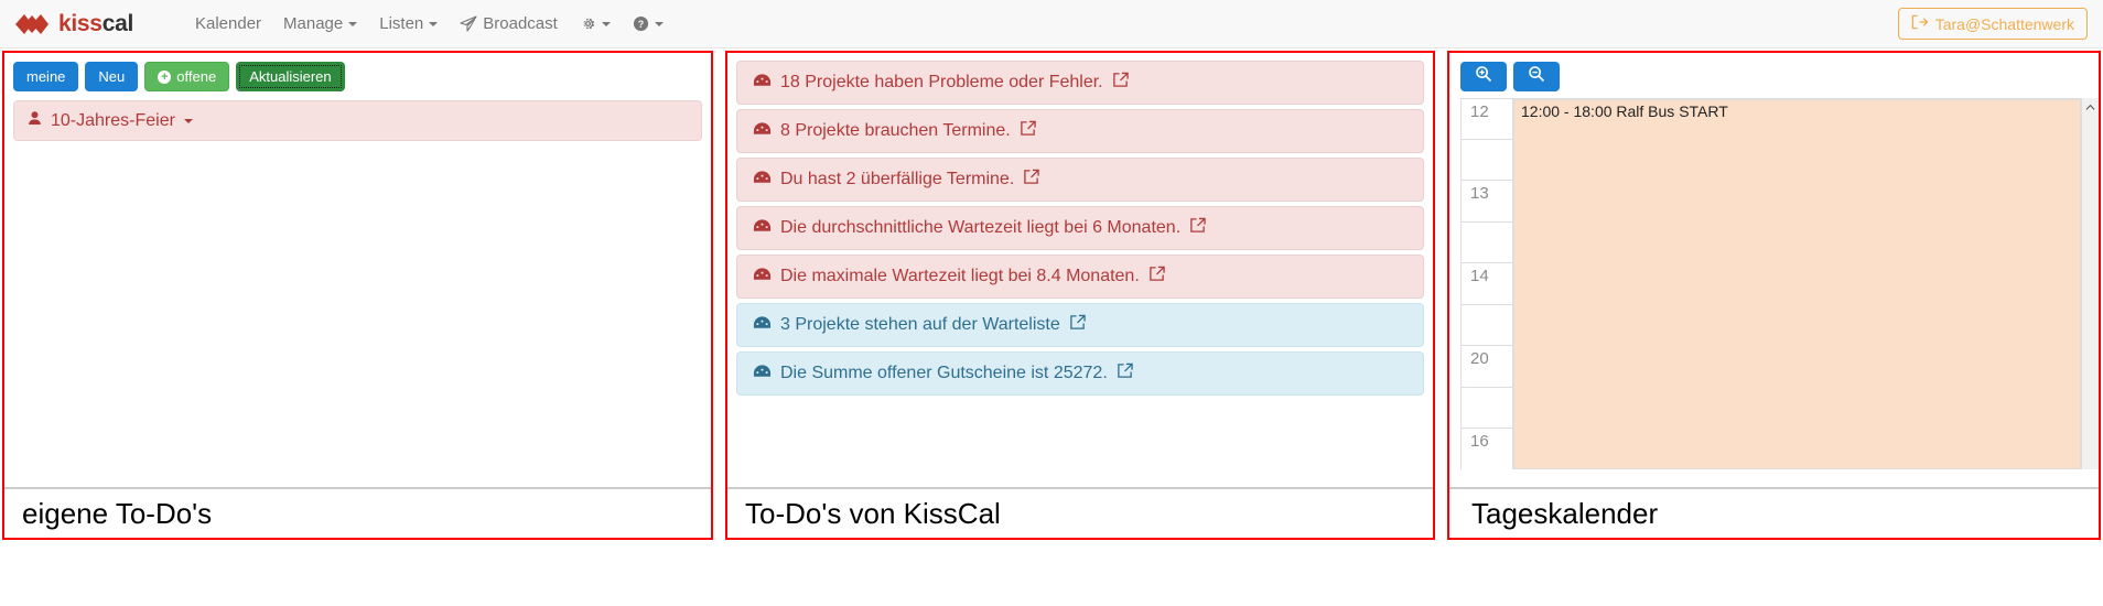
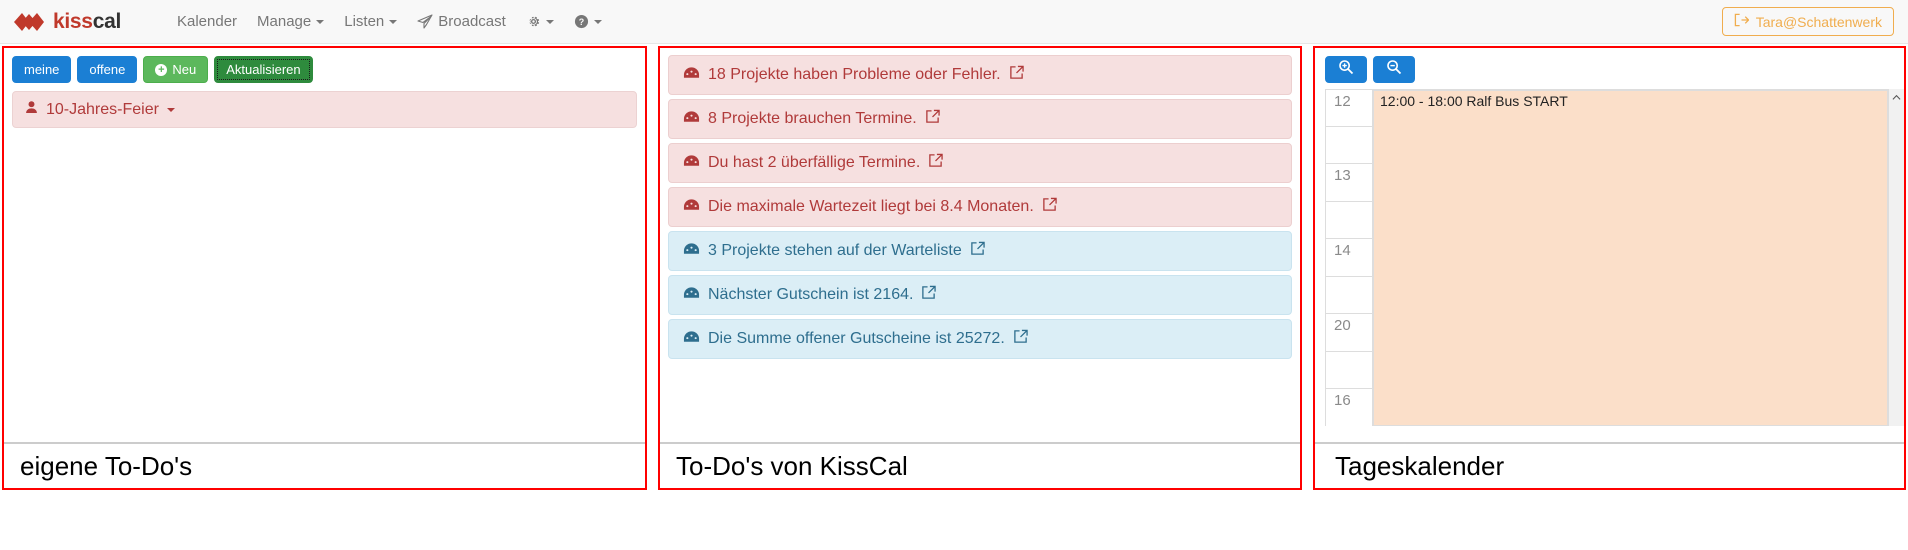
  kisscal
  Kalender
  Manage
  Listen
  Broadcast
  ?
  Tara@Schattenwerk
  meine
- Neu
+ offene
  +
- offene
+ Neu
  Aktualisieren
  10-Jahres-Feier
  eigene To-Do's
  18 Projekte haben Probleme oder Fehler.
  8 Projekte brauchen Termine.
  Du hast 2 überfällige Termine.
- Die durchschnittliche Wartezeit liegt bei 6 Monaten.
  Die maximale Wartezeit liegt bei 8.4 Monaten.
  3 Projekte stehen auf der Warteliste
+ Nächster Gutschein ist 2164.
  Die Summe offener Gutscheine ist 25272.
  To-Do's von KissCal
  12
  13
  14
  20
  16
  12:00 - 18:00 Ralf Bus START
  Tageskalender
